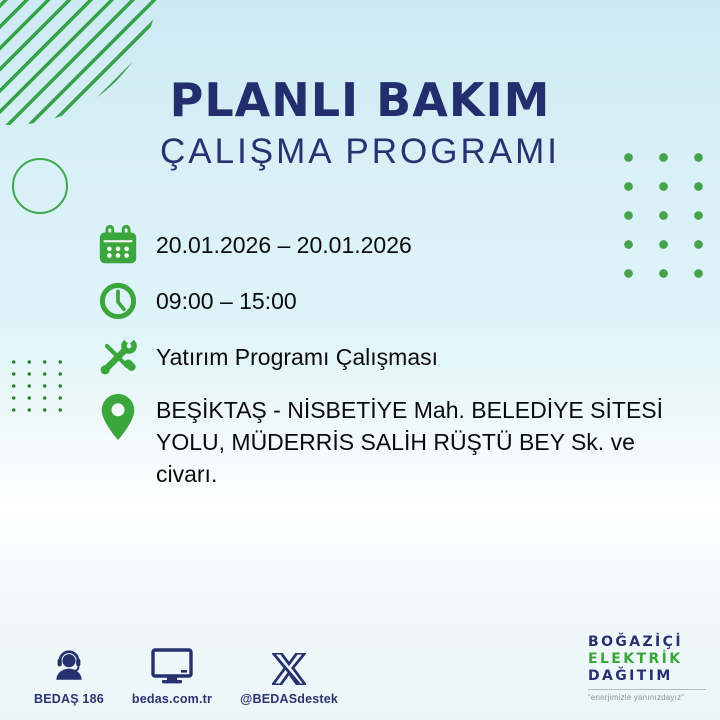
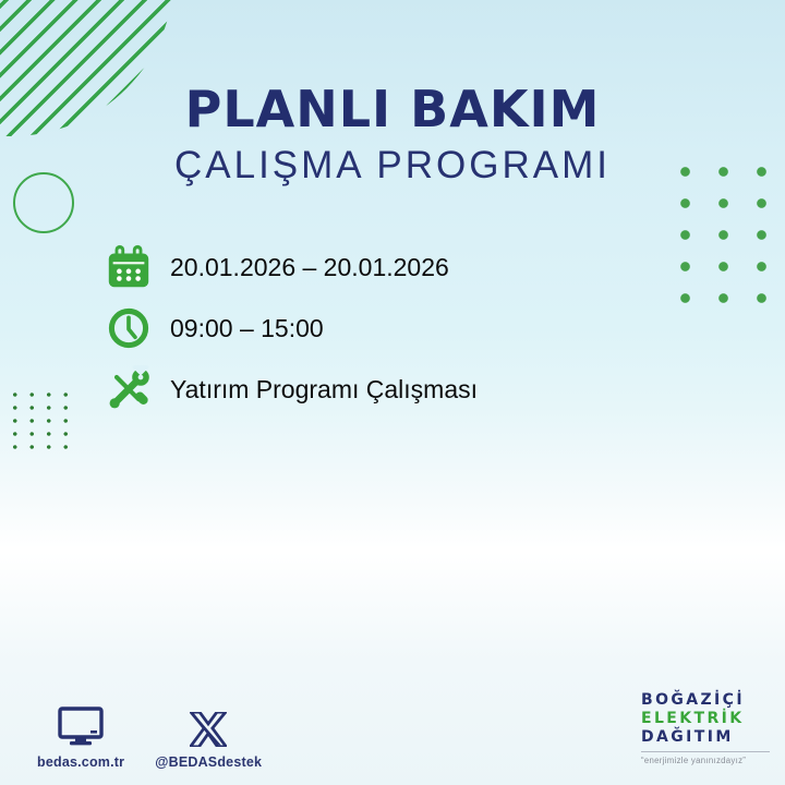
  PLANLI BAKIM
  ÇALIŞMA PROGRAMI
  20.01.2026 – 20.01.2026
  09:00 – 15:00
  Yatırım Programı Çalışması
- BEŞİKTAŞ - NİSBETİYE Mah. BELEDİYE SİTESİ YOLU, MÜDERRİS SALİH RÜŞTÜ BEY Sk. ve civarı.
- BEDAŞ 186
  bedas.com.tr
  @BEDASdestek
  BOĞAZİÇİ
  ELEKTRİK
  DAĞITIM
  “enerjimizle yanınızdayız”
